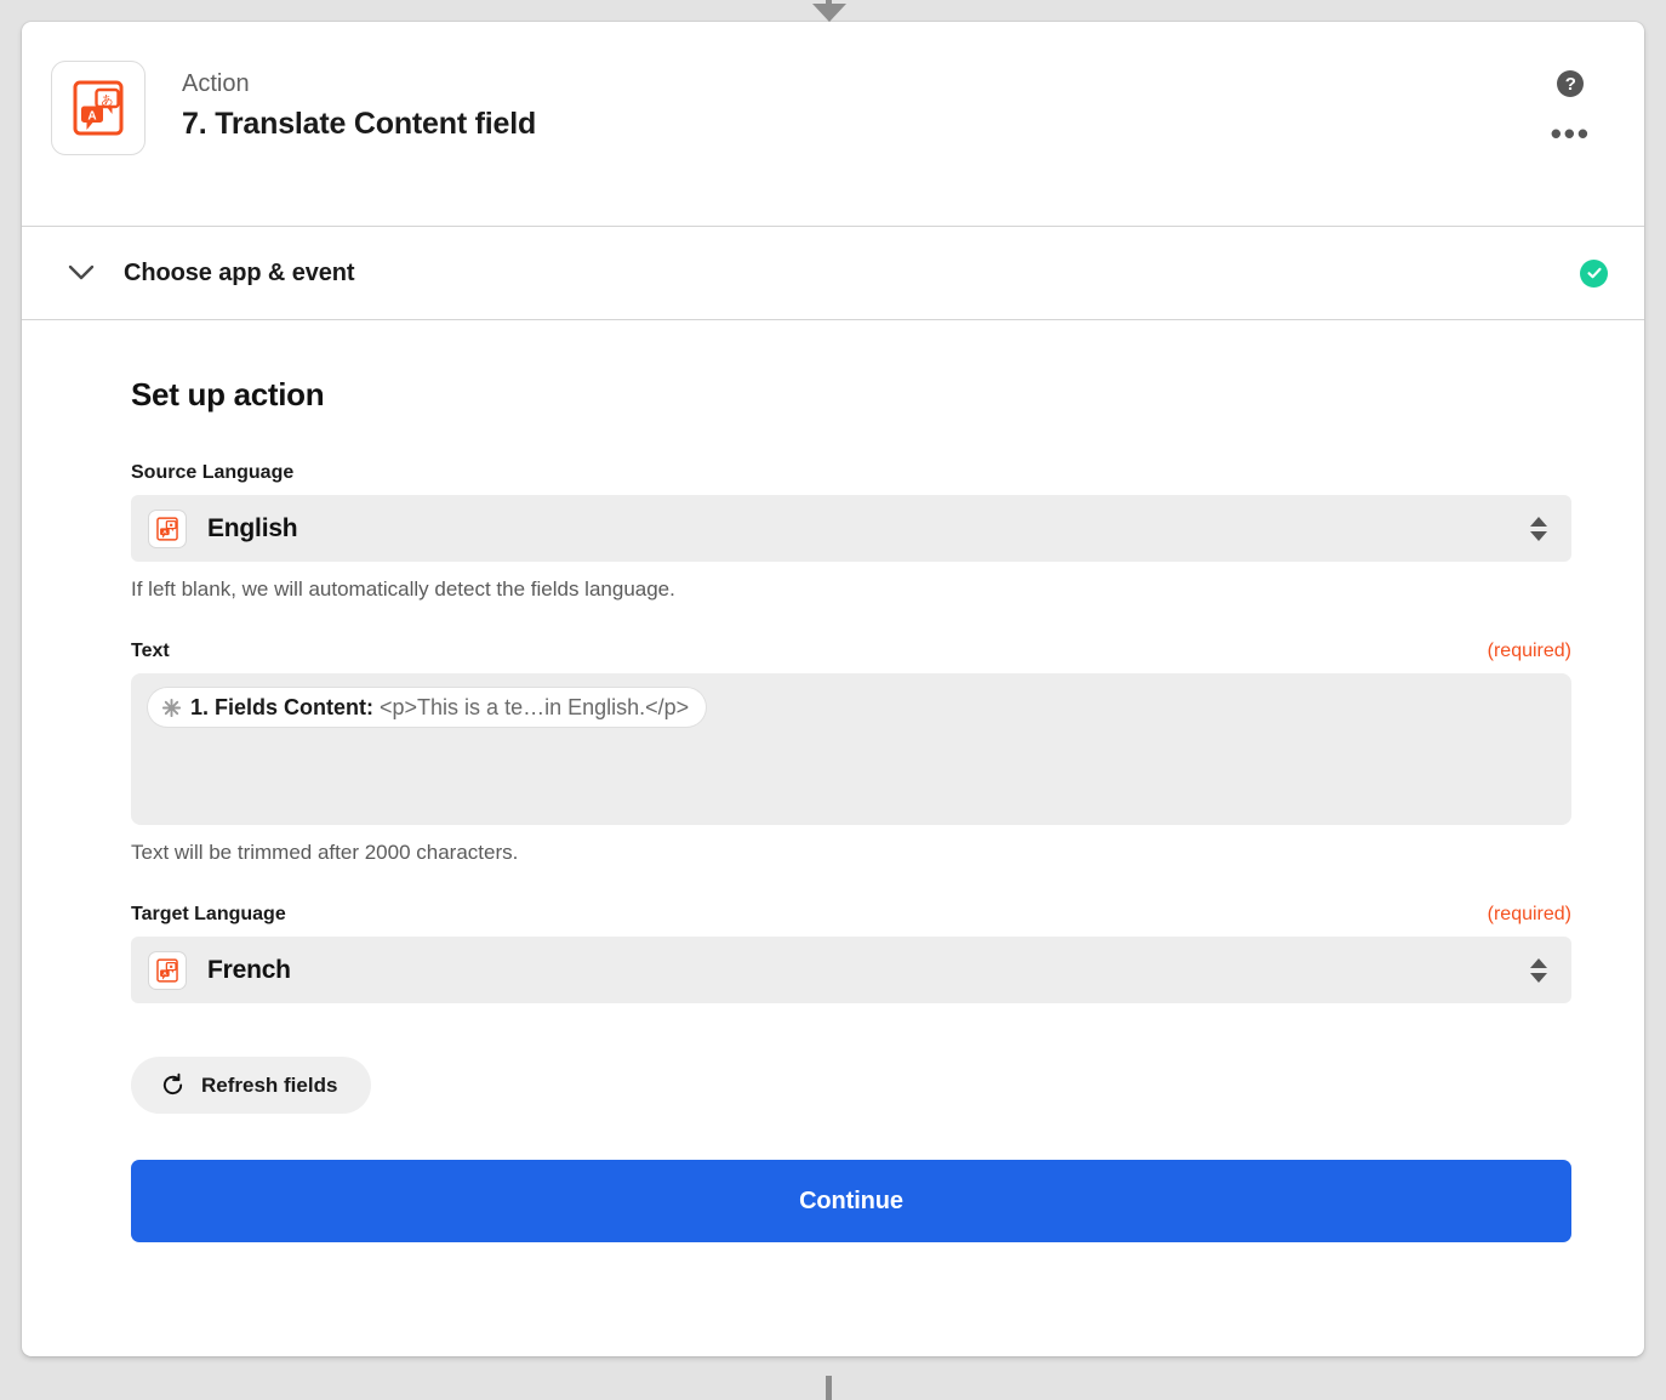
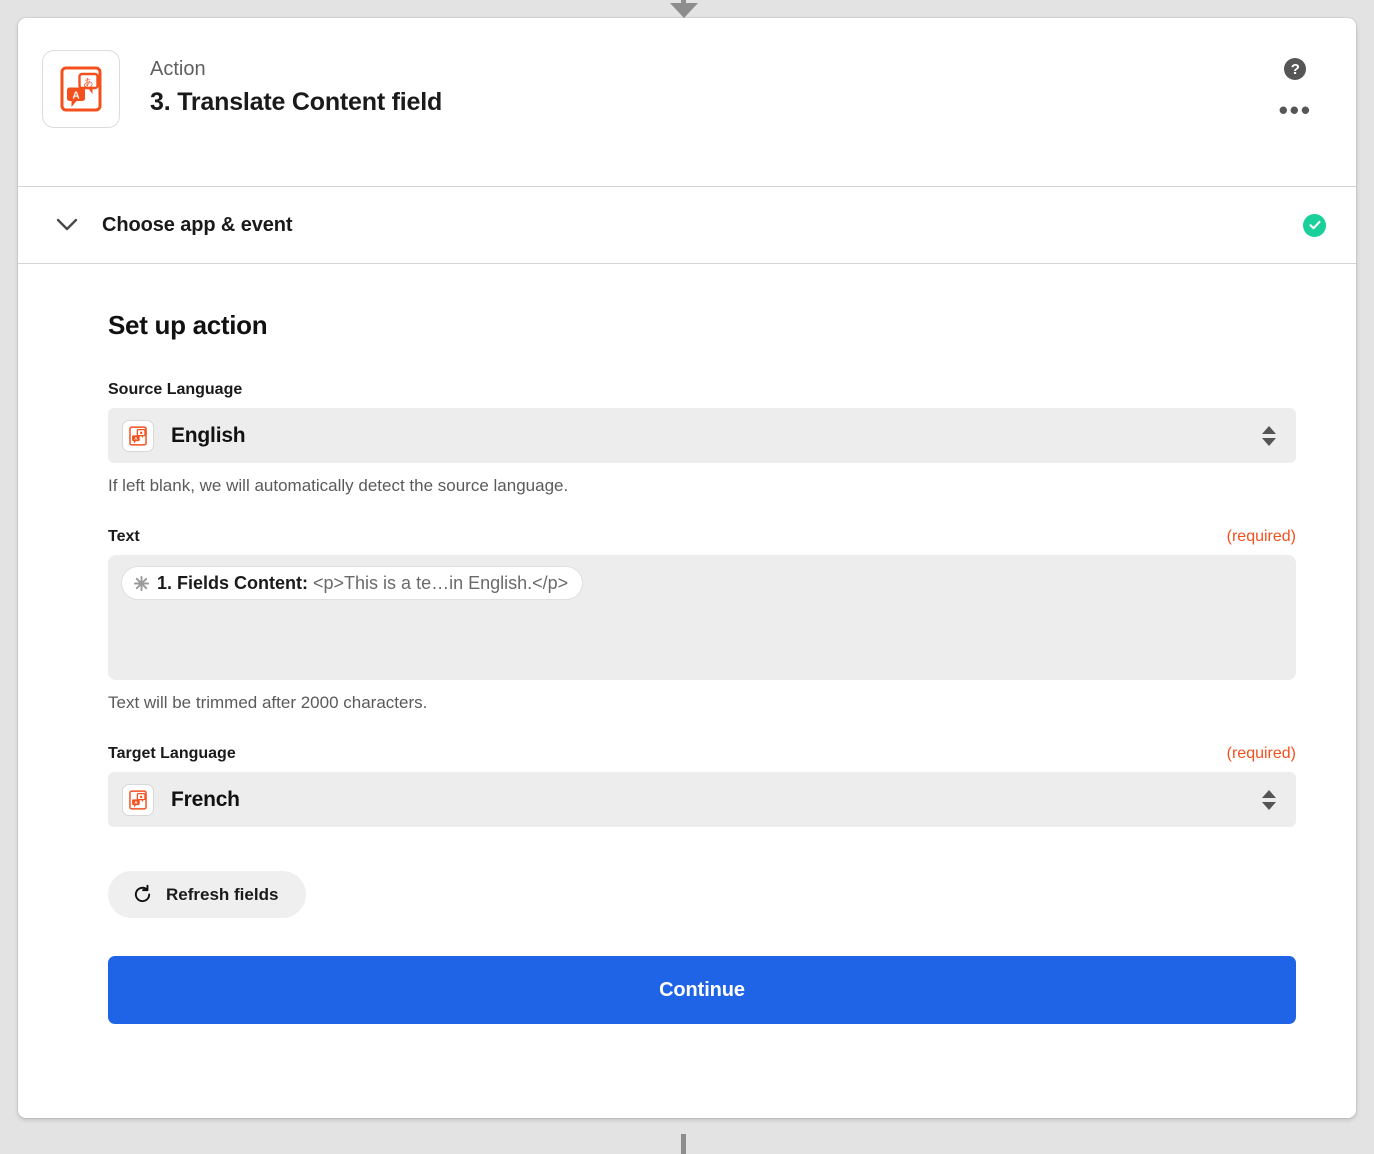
  あ
  A
  Action
- 7. Translate Content field
+ 3. Translate Content field
  ?
  •••
  Choose app & event
  Set up action
  Source Language
  English
- If left blank, we will automatically detect the fields language.
+ If left blank, we will automatically detect the source language.
  Text
  (required)
  1. Fields Content:
  <p>This is a te…in English.</p>
  Text will be trimmed after 2000 characters.
  Target Language
  (required)
  French
  Refresh fields
  Continue
